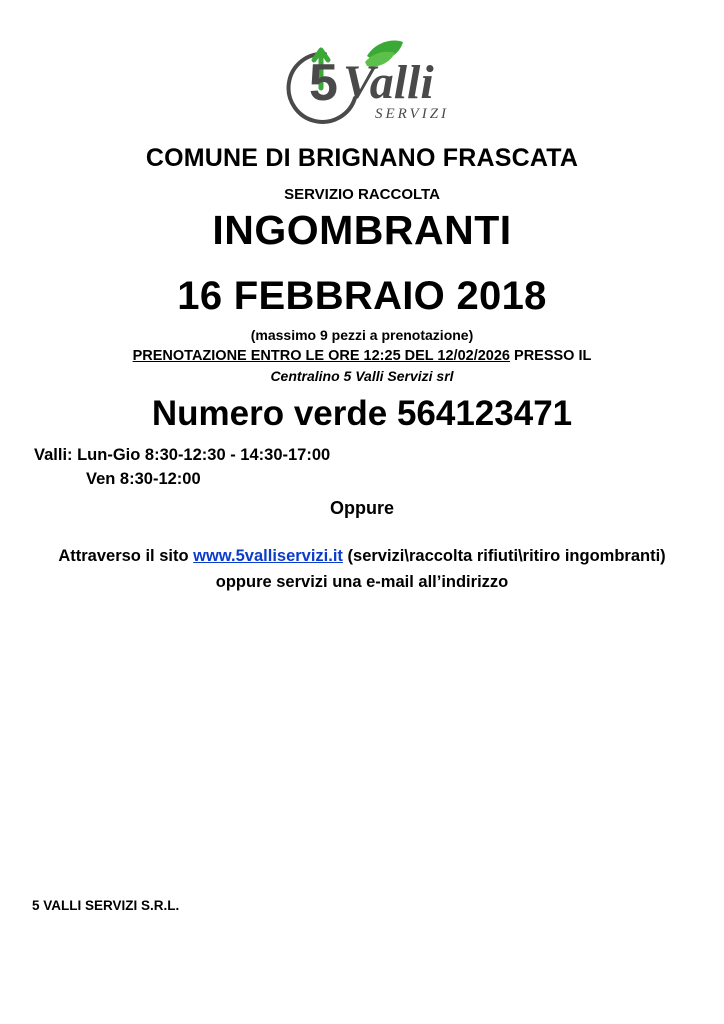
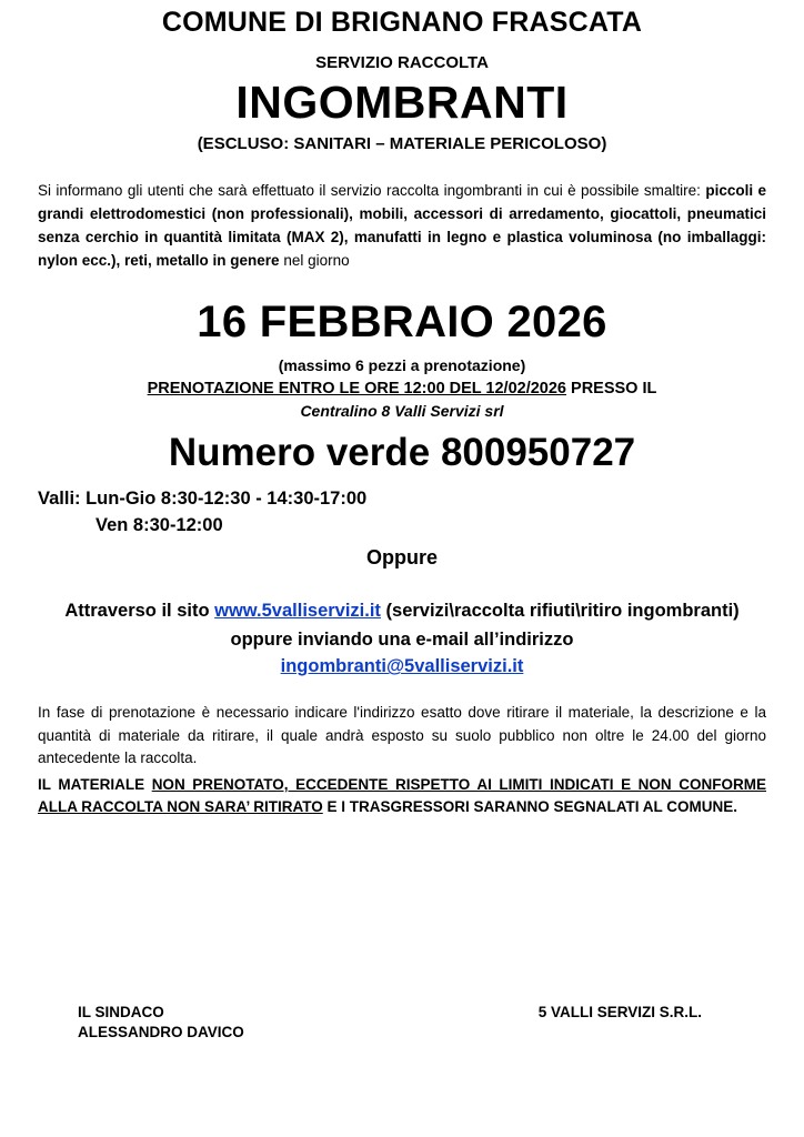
- 5
- Valli
- SERVIZI
  COMUNE DI BRIGNANO FRASCATA
  SERVIZIO RACCOLTA
  INGOMBRANTI
+ (ESCLUSO: SANITARI – MATERIALE PERICOLOSO)
+ Si informano gli utenti che sarà effettuato il servizio raccolta ingombranti in cui è possibile smaltire: piccoli e grandi elettrodomestici (non professionali), mobili, accessori di arredamento, giocattoli, pneumatici senza cerchio in quantità limitata (MAX 2), manufatti in legno e plastica voluminosa (no imballaggi: nylon ecc.), reti, metallo in genere nel giorno
- 16 FEBBRAIO 2018
+ 16 FEBBRAIO 2026
- (massimo 9 pezzi a prenotazione)
+ (massimo 6 pezzi a prenotazione)
- PRENOTAZIONE ENTRO LE ORE 12:25 DEL 12/02/2026 PRESSO IL
+ PRENOTAZIONE ENTRO LE ORE 12:00 DEL 12/02/2026 PRESSO IL
- Centralino 5 Valli Servizi srl
+ Centralino 8 Valli Servizi srl
- Numero verde 564123471
+ Numero verde 800950727
  Valli: Lun-Gio 8:30-12:30 - 14:30-17:00
  Ven 8:30-12:00
  Oppure
- Attraverso il sito www.5valliservizi.it (servizi\raccolta rifiuti\ritiro ingombranti) oppure servizi una e-mail all’indirizzo
+ Attraverso il sito www.5valliservizi.it (servizi\raccolta rifiuti\ritiro ingombranti) oppure inviando una e-mail all’indirizzo
+ ingombranti@5valliservizi.it
+ In fase di prenotazione è necessario indicare l'indirizzo esatto dove ritirare il materiale, la descrizione e la quantità di materiale da ritirare, il quale andrà esposto su suolo pubblico non oltre le 24.00 del giorno antecedente la raccolta.
+ IL MATERIALE NON PRENOTATO, ECCEDENTE RISPETTO AI LIMITI INDICATI E NON CONFORME ALLA RACCOLTA NON SARA’ RITIRATO E I TRASGRESSORI SARANNO SEGNALATI AL COMUNE.
+ IL SINDACO
+ ALESSANDRO DAVICO
  5 VALLI SERVIZI S.R.L.
